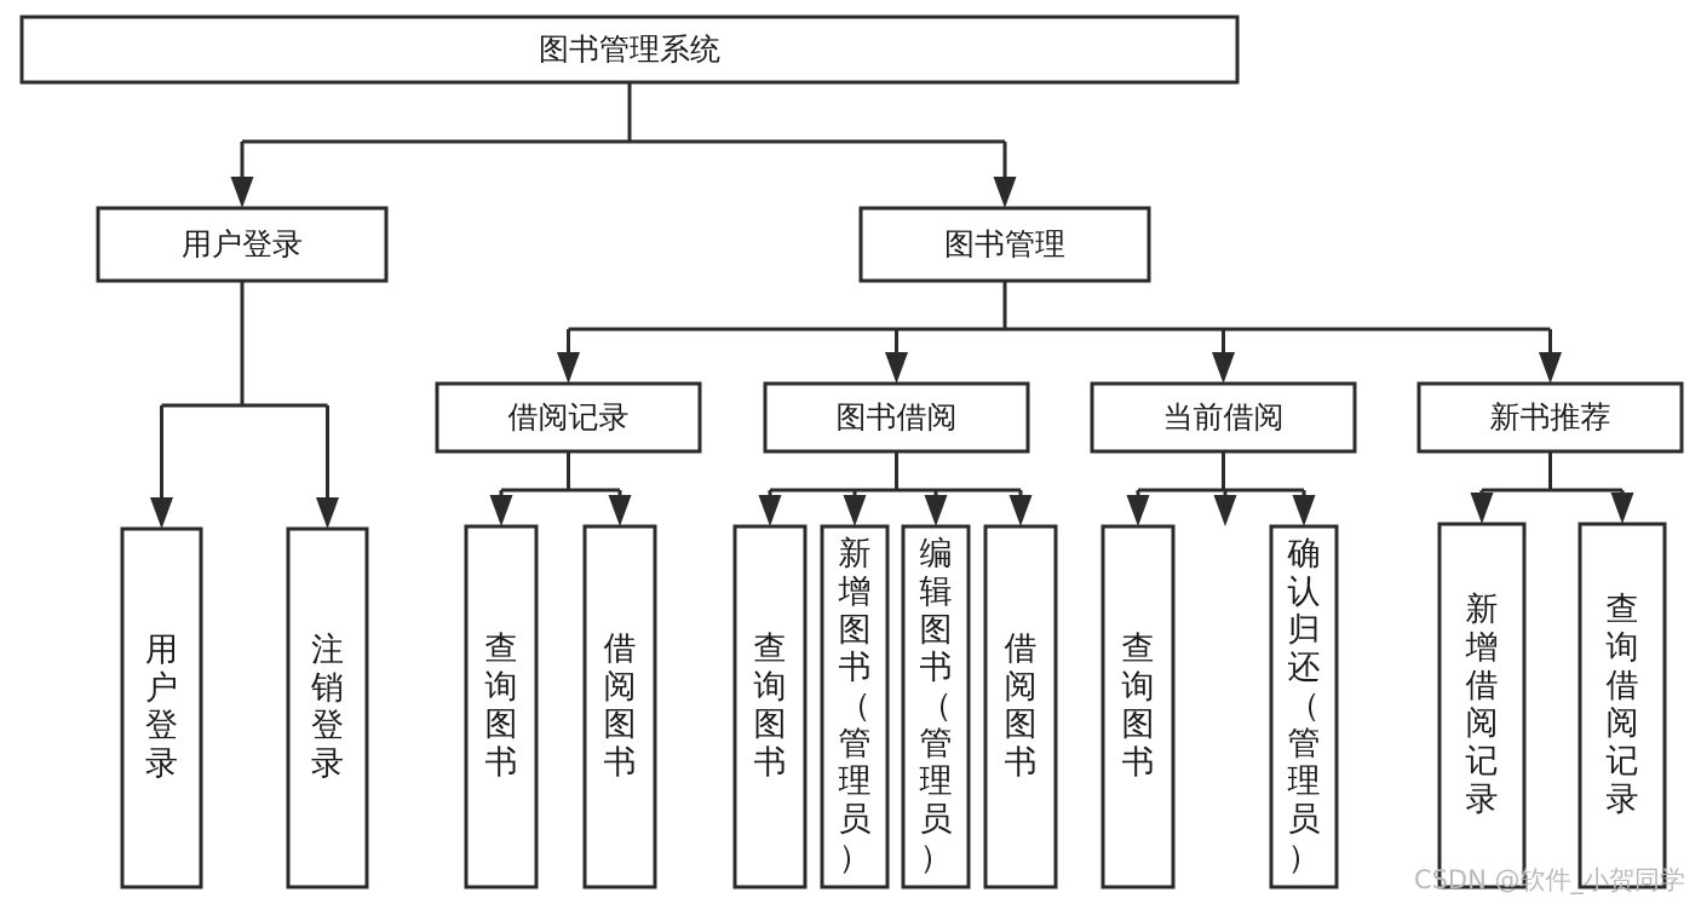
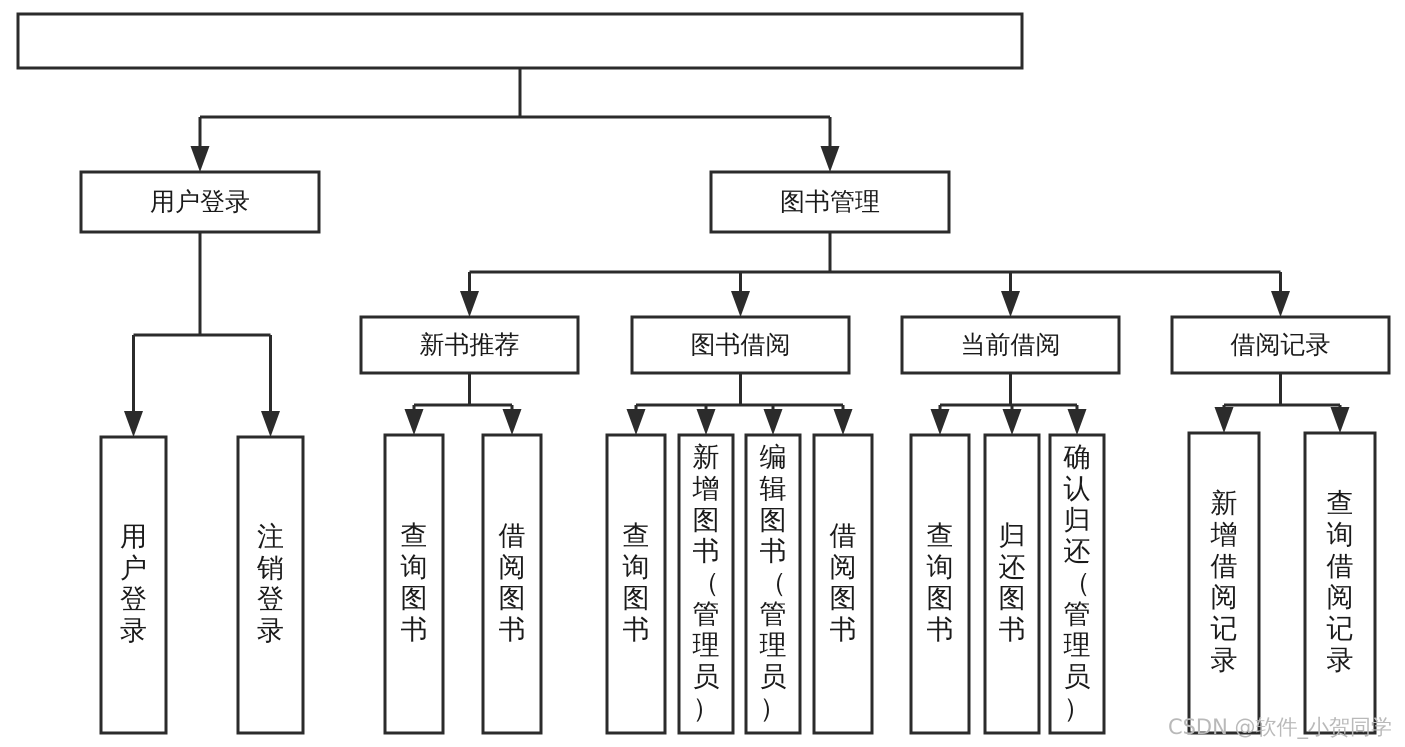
- 图书管理系统
  用户登录
  图书管理
- 借阅记录
+ 新书推荐
  图书借阅
  当前借阅
- 新书推荐
+ 借阅记录
  用户登录
  注销登录
  查询图书
  借阅图书
  查询图书
  新增图书（管理员）
  编辑图书（管理员）
  借阅图书
  查询图书
+ 归还图书
  确认归还（管理员）
  新增借阅记录
  查询借阅记录
  CSDN @软件_小贺同学
